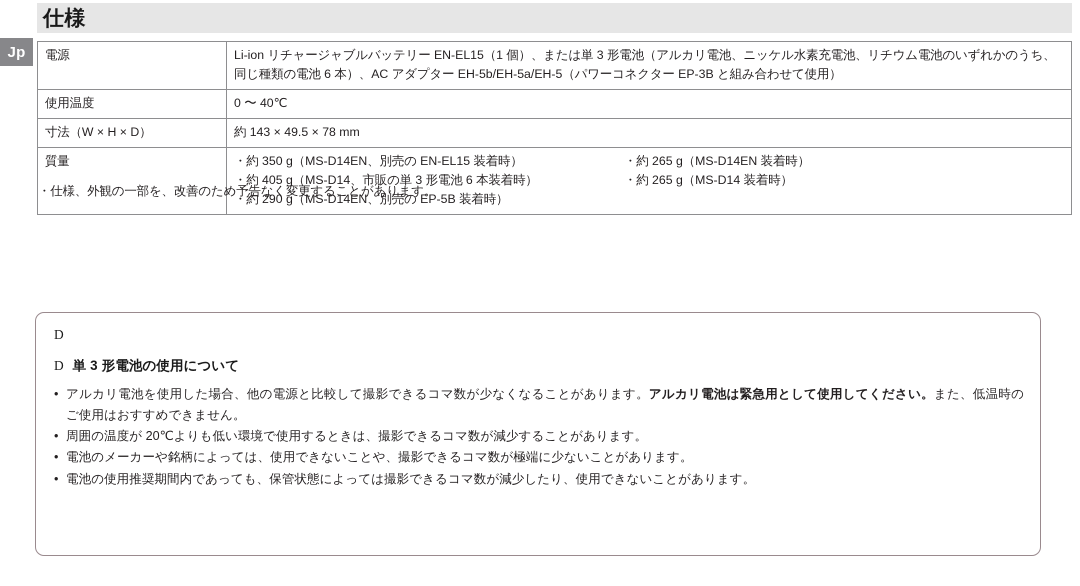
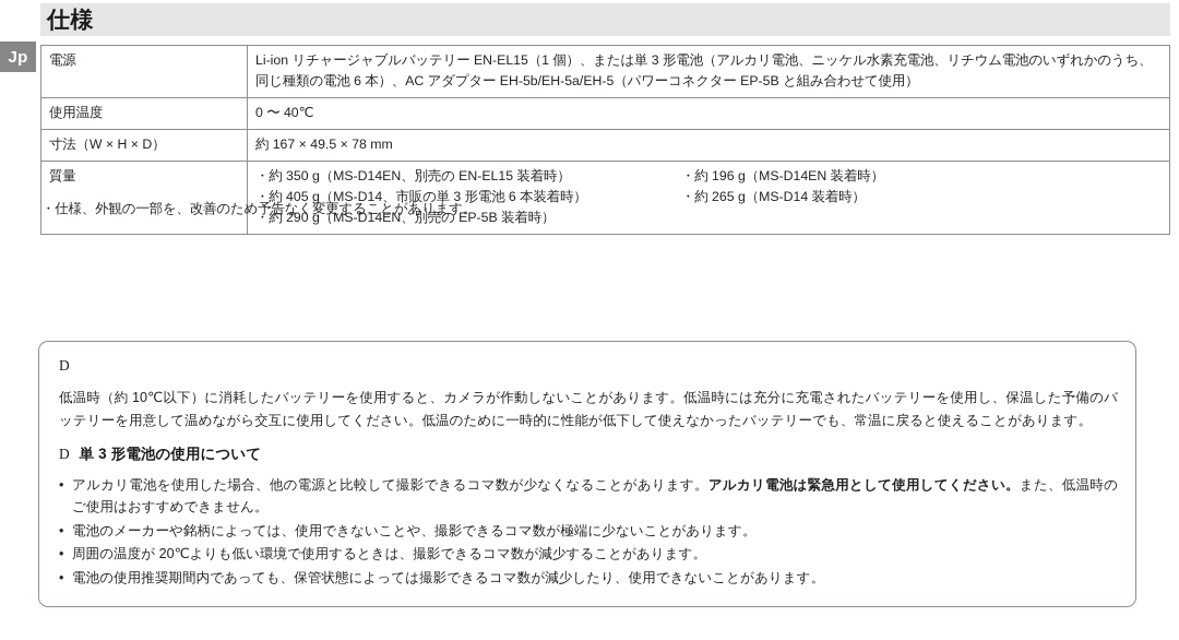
  Jp
  仕様
- 電源	Li-ion リチャージャブルバッテリー EN-EL15（1 個）、または単 3 形電池（アルカリ電池、ニッケル水素充電池、リチウム電池のいずれかのうち、同じ種類の電池 6 本）、AC アダプター EH-5b/EH-5a/EH-5（パワーコネクター EP-3B と組み合わせて使用）
+ 電源	Li-ion リチャージャブルバッテリー EN-EL15（1 個）、または単 3 形電池（アルカリ電池、ニッケル水素充電池、リチウム電池のいずれかのうち、同じ種類の電池 6 本）、AC アダプター EH-5b/EH-5a/EH-5（パワーコネクター EP-5B と組み合わせて使用）
  使用温度	0 〜 40℃
- 寸法（W × H × D）	約 143 × 49.5 × 78 mm
+ 寸法（W × H × D）	約 167 × 49.5 × 78 mm
- 質量	・約 350 g（MS-D14EN、別売の EN-EL15 装着時） ・約 405 g（MS-D14、市販の単 3 形電池 6 本装着時） ・約 290 g（MS-D14EN、別売の EP-5B 装着時） ・約 265 g（MS-D14EN 装着時） ・約 265 g（MS-D14 装着時）
+ 質量	・約 350 g（MS-D14EN、別売の EN-EL15 装着時） ・約 405 g（MS-D14、市販の単 3 形電池 6 本装着時） ・約 290 g（MS-D14EN、別売の EP-5B 装着時） ・約 196 g（MS-D14EN 装着時） ・約 265 g（MS-D14 装着時）
  ・仕様、外観の一部を、改善のため予告なく変更することがあります。
  D
+ 低温時（約 10℃以下）に消耗したバッテリーを使用すると、カメラが作動しないことがあります。低温時には充分に充電されたバッテリーを使用し、保温した予備のバッテリーを用意して温めながら交互に使用してください。低温のために一時的に性能が低下して使えなかったバッテリーでも、常温に戻ると使えることがあります。
  D
  単 3 形電池の使用について
  •
  アルカリ電池を使用した場合、他の電源と比較して撮影できるコマ数が少なくなることがあります。アルカリ電池は緊急用として使用してください。また、低温時のご使用はおすすめできません。
  •
- 周囲の温度が 20℃よりも低い環境で使用するときは、撮影できるコマ数が減少することがあります。
+ 電池のメーカーや銘柄によっては、使用できないことや、撮影できるコマ数が極端に少ないことがあります。
  •
- 電池のメーカーや銘柄によっては、使用できないことや、撮影できるコマ数が極端に少ないことがあります。
+ 周囲の温度が 20℃よりも低い環境で使用するときは、撮影できるコマ数が減少することがあります。
  •
  電池の使用推奨期間内であっても、保管状態によっては撮影できるコマ数が減少したり、使用できないことがあります。
